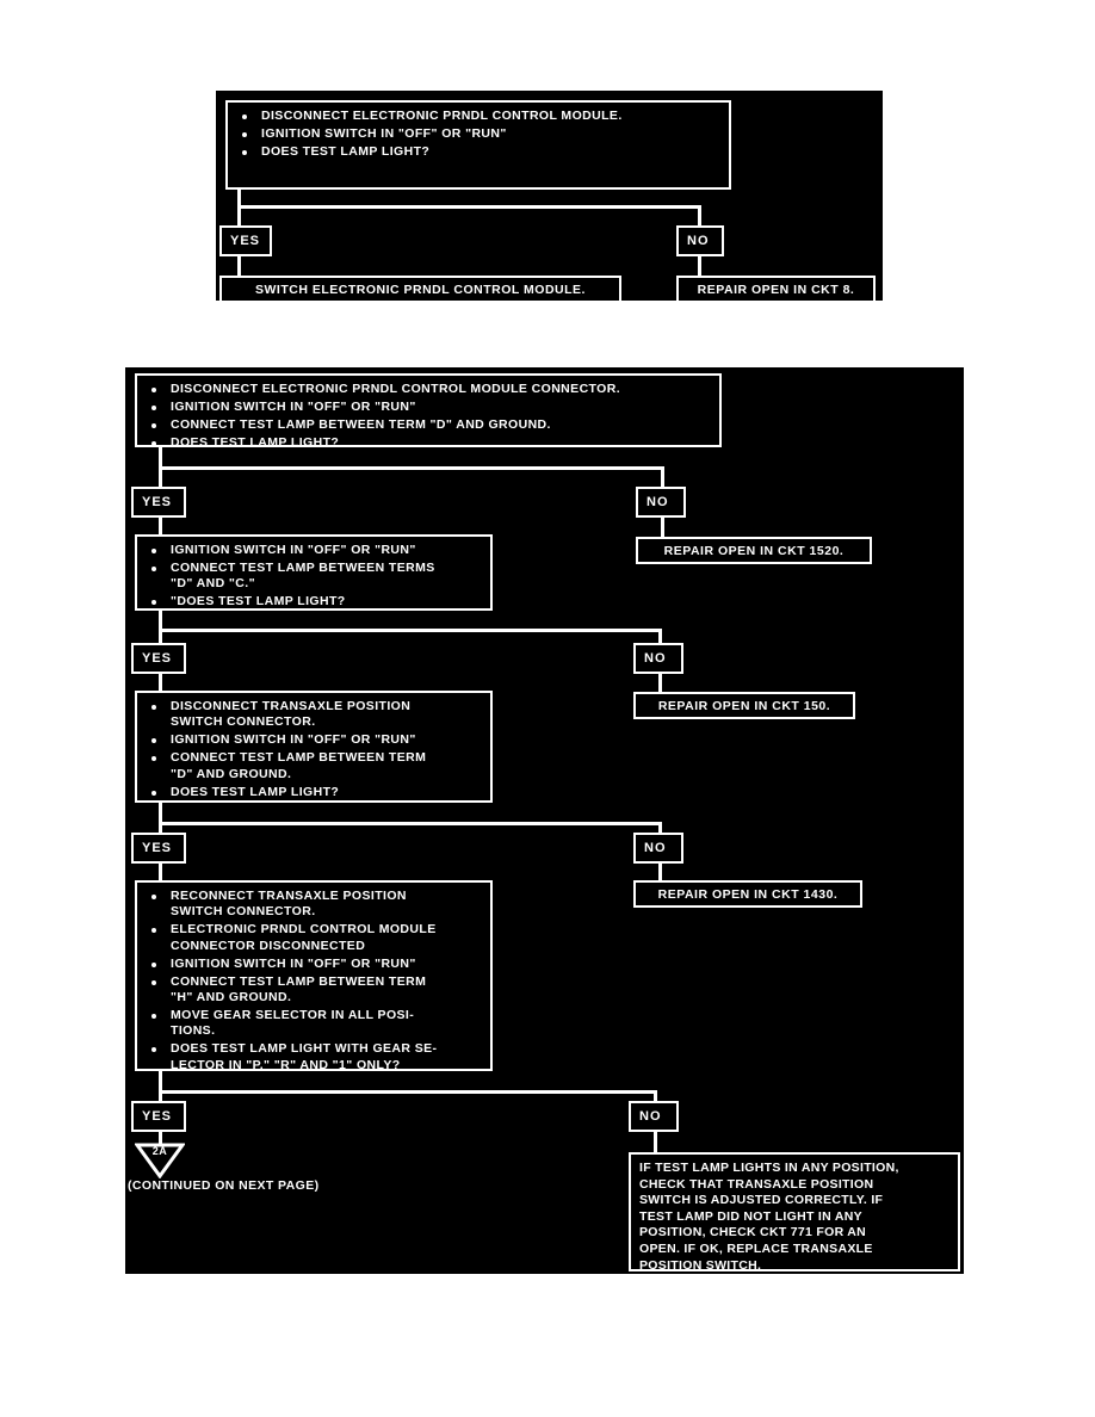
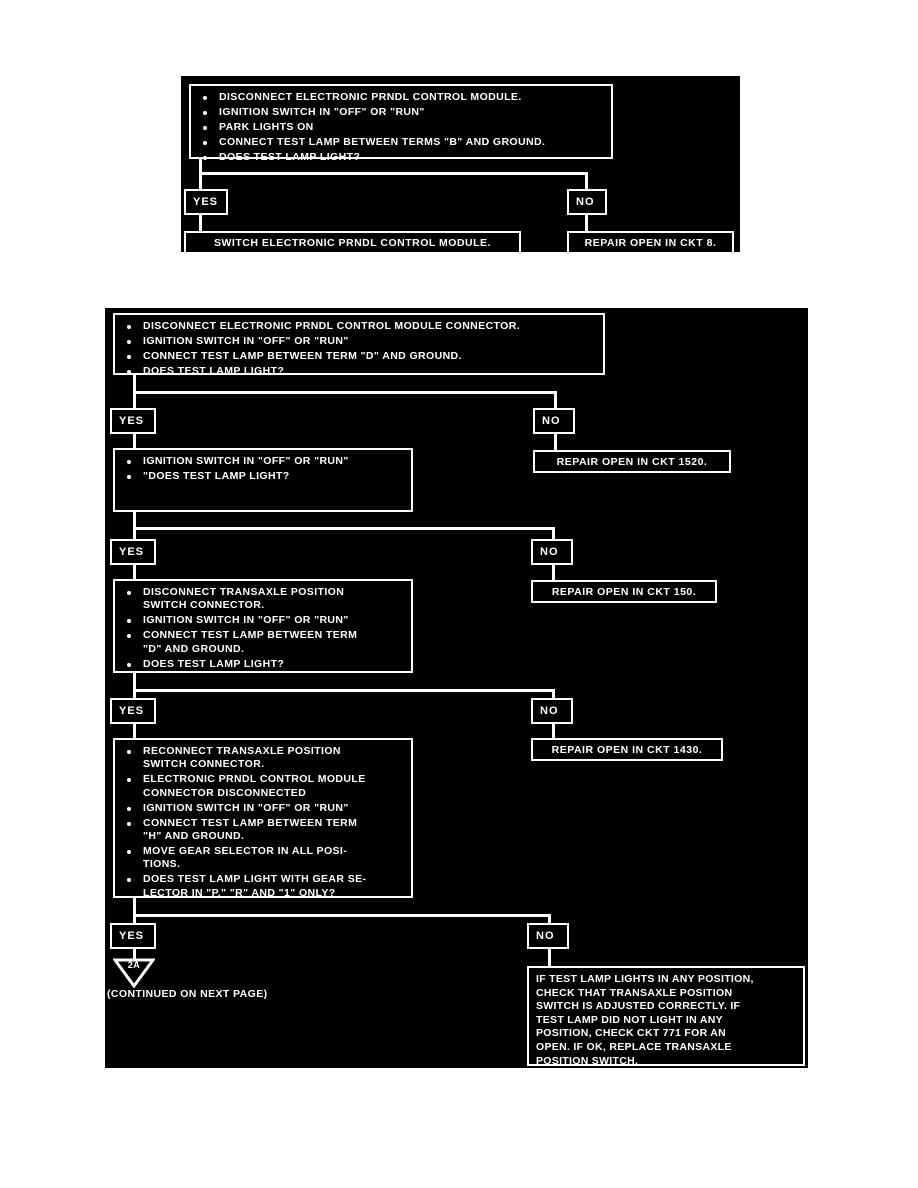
  DISCONNECT ELECTRONIC PRNDL CONTROL MODULE.
  IGNITION SWITCH IN "OFF" OR "RUN"
+ PARK LIGHTS ON
+ CONNECT TEST LAMP BETWEEN TERMS "B" AND GROUND.
  DOES TEST LAMP LIGHT?
  YES
  NO
  SWITCH ELECTRONIC PRNDL CONTROL MODULE.
  REPAIR OPEN IN CKT 8.
  DISCONNECT ELECTRONIC PRNDL CONTROL MODULE CONNECTOR.
  IGNITION SWITCH IN "OFF" OR "RUN"
  CONNECT TEST LAMP BETWEEN TERM "D" AND GROUND.
  DOES TEST LAMP LIGHT?
  YES
  NO
  REPAIR OPEN IN CKT 1520.
  IGNITION SWITCH IN "OFF" OR "RUN"
- CONNECT TEST LAMP BETWEEN TERMS
- "D" AND "C."
  "DOES TEST LAMP LIGHT?
  YES
  NO
  REPAIR OPEN IN CKT 150.
  DISCONNECT TRANSAXLE POSITION
  SWITCH CONNECTOR.
  IGNITION SWITCH IN "OFF" OR "RUN"
  CONNECT TEST LAMP BETWEEN TERM
  "D" AND GROUND.
  DOES TEST LAMP LIGHT?
  YES
  NO
  REPAIR OPEN IN CKT 1430.
  RECONNECT TRANSAXLE POSITION
  SWITCH CONNECTOR.
  ELECTRONIC PRNDL CONTROL MODULE
  CONNECTOR DISCONNECTED
  IGNITION SWITCH IN "OFF" OR "RUN"
  CONNECT TEST LAMP BETWEEN TERM
  "H" AND GROUND.
  MOVE GEAR SELECTOR IN ALL POSI-
  TIONS.
  DOES TEST LAMP LIGHT WITH GEAR SE-
  LECTOR IN "P," "R" AND "1" ONLY?
  YES
  NO
  2A
  (CONTINUED ON NEXT PAGE)
  IF TEST LAMP LIGHTS IN ANY POSITION,
  CHECK THAT TRANSAXLE POSITION
  SWITCH IS ADJUSTED CORRECTLY. IF
  TEST LAMP DID NOT LIGHT IN ANY
  POSITION, CHECK CKT 771 FOR AN
  OPEN. IF OK, REPLACE TRANSAXLE
  POSITION SWITCH.
